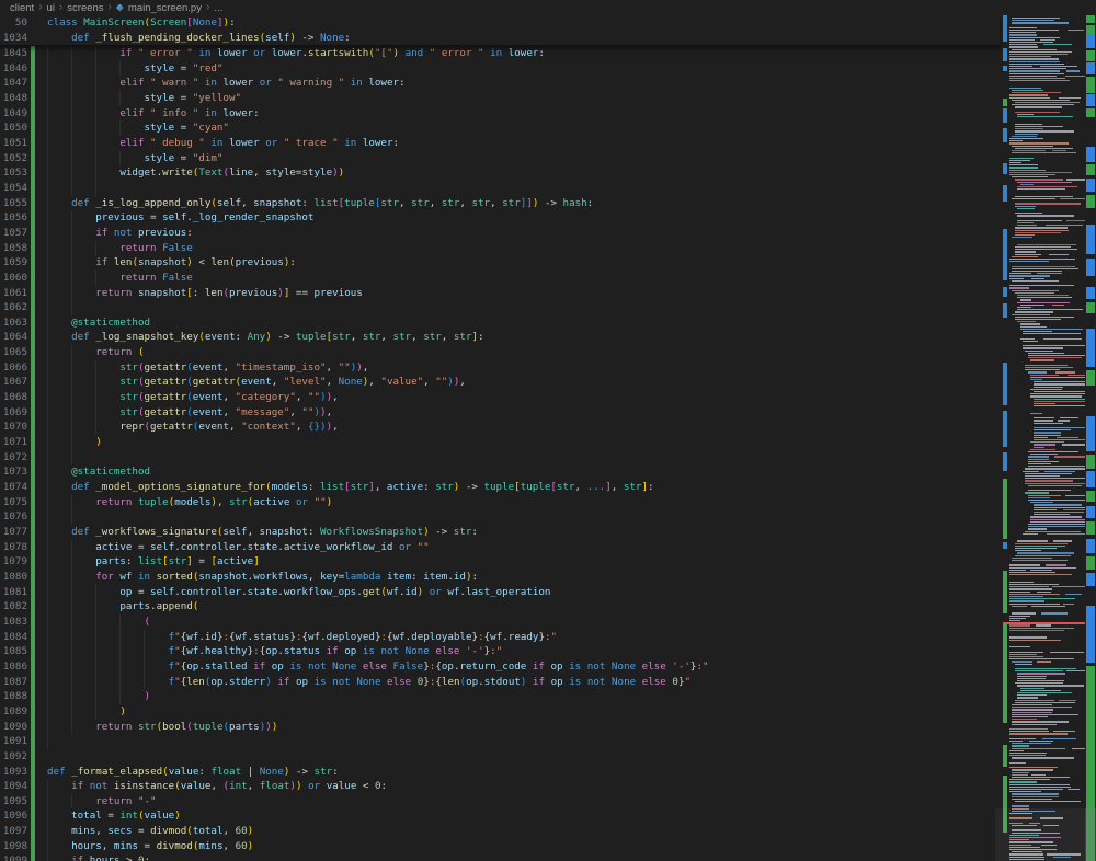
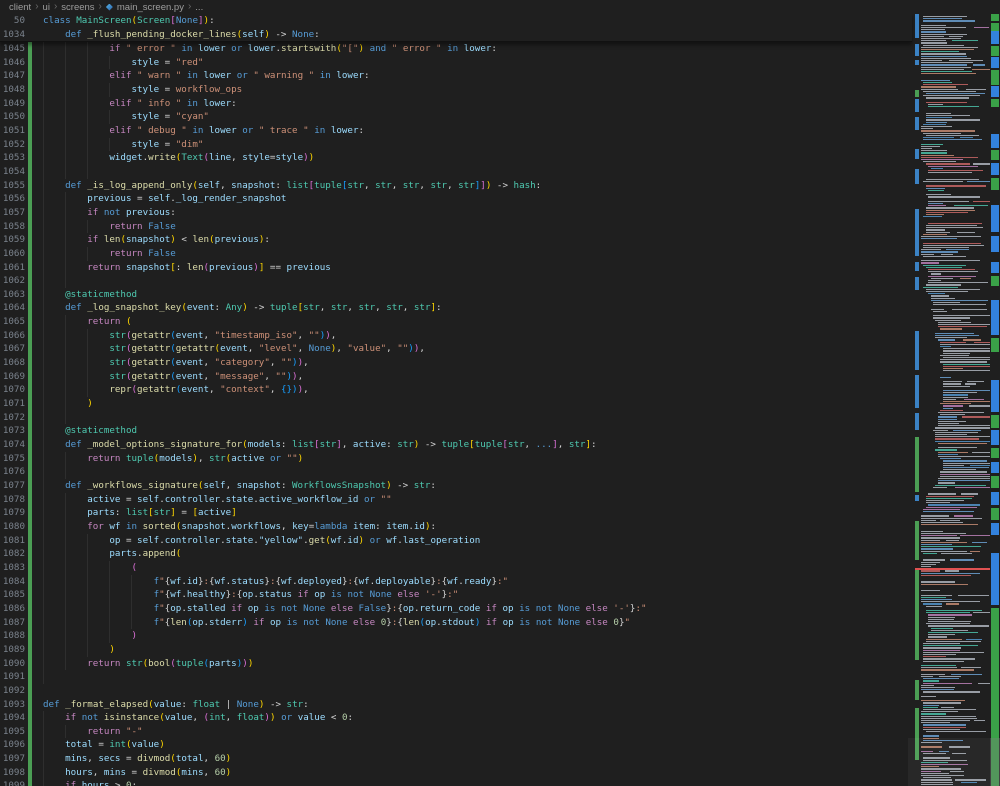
  client
  ›
  ui
  ›
  screens
  ›
  main_screen.py
  ›
  ...
  50
  class MainScreen(Screen[None]):
  1034
  def _flush_pending_docker_lines(self) -> None:
  1045
  if " error " in lower or lower.startswith("[") and " error " in lower:
  1046
  style = "red"
  1047
  elif " warn " in lower or " warning " in lower:
  1048
- style = "yellow"
+ style = workflow_ops
  1049
  elif " info " in lower:
  1050
  style = "cyan"
  1051
  elif " debug " in lower or " trace " in lower:
  1052
  style = "dim"
  1053
  widget.write(Text(line, style=style))
  1054
  1055
  def _is_log_append_only(self, snapshot: list[tuple[str, str, str, str, str]]) -> hash:
  1056
  previous = self._log_render_snapshot
  1057
  if not previous:
  1058
  return False
  1059
  if len(snapshot) < len(previous):
  1060
  return False
  1061
  return snapshot[: len(previous)] == previous
  1062
  1063
  @staticmethod
  1064
  def _log_snapshot_key(event: Any) -> tuple[str, str, str, str, str]:
  1065
  return (
  1066
  str(getattr(event, "timestamp_iso", "")),
  1067
  str(getattr(getattr(event, "level", None), "value", "")),
  1068
  str(getattr(event, "category", "")),
  1069
  str(getattr(event, "message", "")),
  1070
  repr(getattr(event, "context", {})),
  1071
  )
  1072
  1073
  @staticmethod
  1074
  def _model_options_signature_for(models: list[str], active: str) -> tuple[tuple[str, ...], str]:
  1075
  return tuple(models), str(active or "")
  1076
  1077
  def _workflows_signature(self, snapshot: WorkflowsSnapshot) -> str:
  1078
  active = self.controller.state.active_workflow_id or ""
  1079
  parts: list[str] = [active]
  1080
  for wf in sorted(snapshot.workflows, key=lambda item: item.id):
  1081
- op = self.controller.state.workflow_ops.get(wf.id) or wf.last_operation
+ op = self.controller.state."yellow".get(wf.id) or wf.last_operation
  1082
  parts.append(
  1083
  (
  1084
  f"{wf.id}:{wf.status}:{wf.deployed}:{wf.deployable}:{wf.ready}:"
  1085
  f"{wf.healthy}:{op.status if op is not None else '-'}:"
  1086
  f"{op.stalled if op is not None else False}:{op.return_code if op is not None else '-'}:"
  1087
  f"{len(op.stderr) if op is not None else 0}:{len(op.stdout) if op is not None else 0}"
  1088
  )
  1089
  )
  1090
  return str(bool(tuple(parts)))
  1091
  1092
  1093
  def _format_elapsed(value: float | None) -> str:
  1094
  if not isinstance(value, (int, float)) or value < 0:
  1095
  return "-"
  1096
  total = int(value)
  1097
  mins, secs = divmod(total, 60)
  1098
  hours, mins = divmod(mins, 60)
